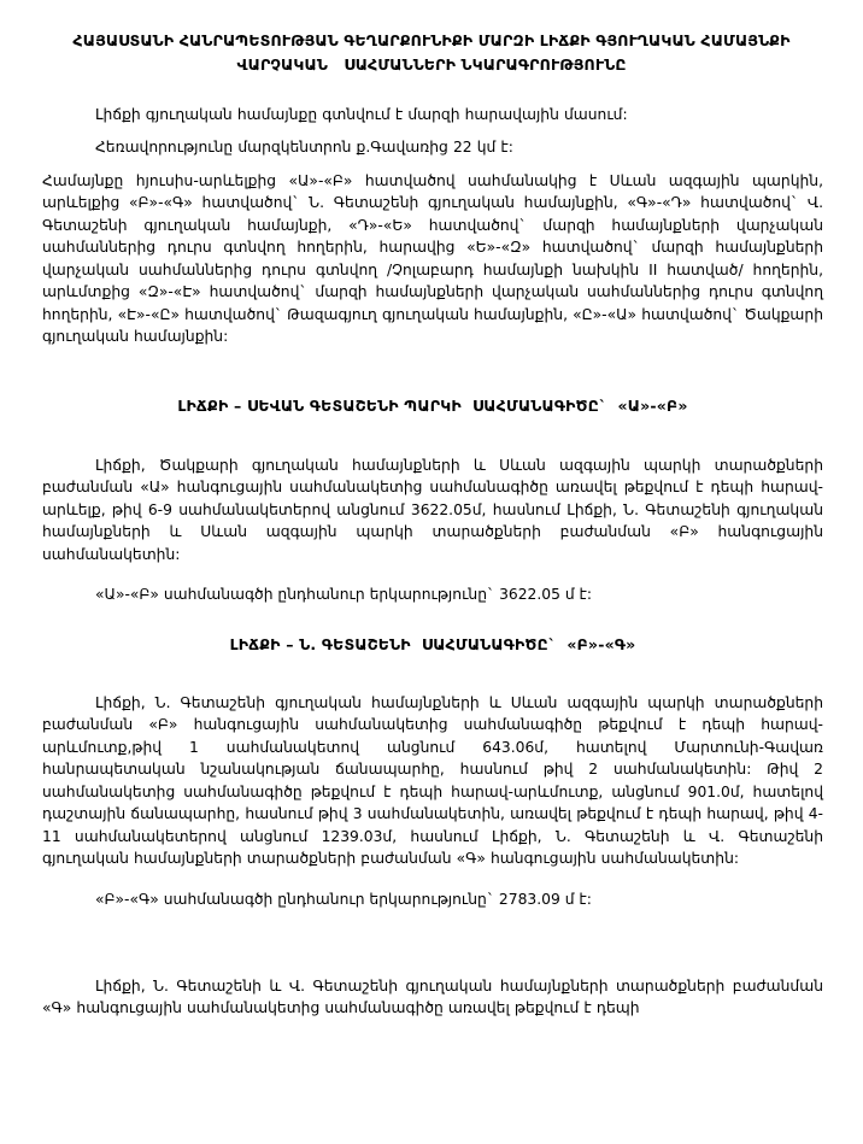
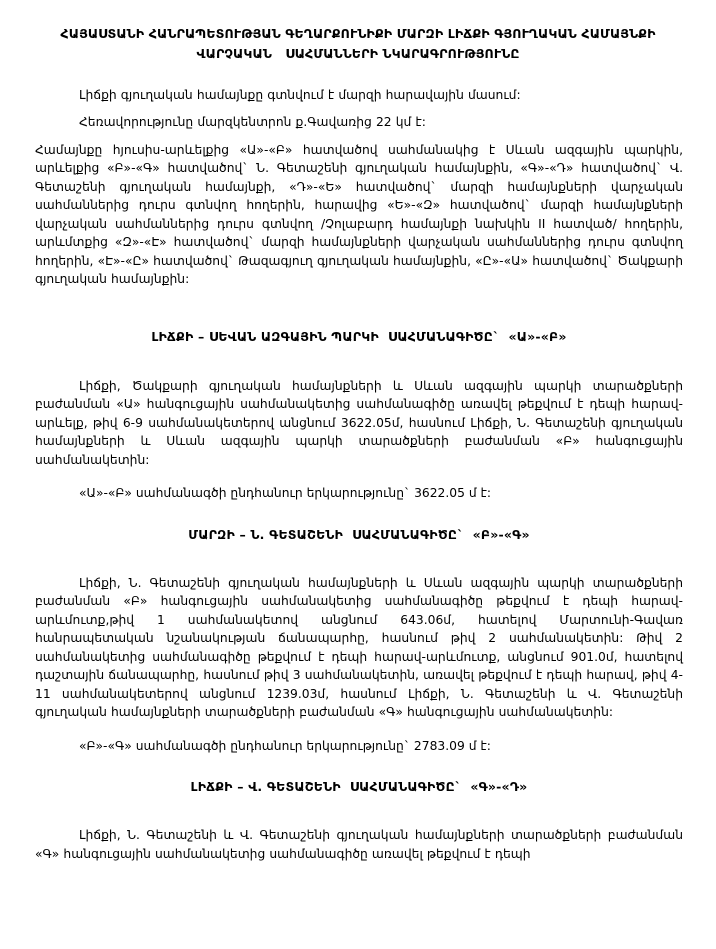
  ՀԱՅԱՍՏԱՆԻ ՀԱՆՐԱՊԵՏՈՒԹՅԱՆ ԳԵՂԱՐՔՈՒՆԻՔԻ ՄԱՐԶԻ ԼԻՃՔԻ ԳՅՈՒՂԱԿԱՆ ՀԱՄԱՅՆՔԻ
  ՎԱՐՉԱԿԱՆ ՍԱՀՄԱՆՆԵՐԻ ՆԿԱՐԱԳՐՈՒԹՅՈՒՆԸ
  Լիճքի գյուղական համայնքը գտնվում է մարզի հարավային մասում:
  Հեռավորությունը մարզկենտրոն ք.Գավառից 22 կմ է:
  Համայնքը հյուսիս-արևելքից «Ա»-«Բ» հատվածով սահմանակից է Սևան ազգային պարկին, արևելքից «Բ»-«Գ» հատվածով` Ն. Գետաշենի գյուղական համայնքին, «Գ»-«Դ» հատվածով` Վ. Գետաշենի գյուղական համայնքի, «Դ»-«Ե» հատվածով` մարզի համայնքների վարչական սահմաններից դուրս գտնվող հողերին, հարավից «Ե»-«Զ» հատվածով` մարզի համայնքների վարչական սահմաններից դուրս գտնվող /Չոլաբարդ համայնքի նախկին II հատված/ հողերին, արևմտքից «Զ»-«Է» հատվածով` մարզի համայնքների վարչական սահմաններից դուրս գտնվող հողերին, «Է»-«Ը» հատվածով` Թազագյուղ գյուղական համայնքին, «Ը»-«Ա» հատվածով` Ծակքարի գյուղական համայնքին:
- ԼԻՃՔԻ – ՍԵՎԱՆ ԳԵՏԱՇԵՆԻ ՊԱՐԿԻ ՍԱՀՄԱՆԱԳԻԾԸ` «Ա»-«Բ»
+ ԼԻՃՔԻ – ՍԵՎԱՆ ԱԶԳԱՅԻՆ ՊԱՐԿԻ ՍԱՀՄԱՆԱԳԻԾԸ` «Ա»-«Բ»
  Լիճքի, Ծակքարի գյուղական համայնքների և Սևան ազգային պարկի տարածքների բաժանման «Ա» հանգուցային սահմանակետից սահմանագիծը առավել թեքվում է դեպի հարավ-արևելք, թիվ 6-9 սահմանակետերով անցնում 3622.05մ, հասնում Լիճքի, Ն. Գետաշենի գյուղական համայնքների և Սևան ազգային պարկի տարածքների բաժանման «Բ» հանգուցային սահմանակետին:
  «Ա»-«Բ» սահմանագծի ընդհանուր երկարությունը` 3622.05 մ է:
- ԼԻՃՔԻ – Ն. ԳԵՏԱՇԵՆԻ ՍԱՀՄԱՆԱԳԻԾԸ` «Բ»-«Գ»
+ ՄԱՐԶԻ – Ն. ԳԵՏԱՇԵՆԻ ՍԱՀՄԱՆԱԳԻԾԸ` «Բ»-«Գ»
  Լիճքի, Ն. Գետաշենի գյուղական համայնքների և Սևան ազգային պարկի տարածքների բաժանման «Բ» հանգուցային սահմանակետից սահմանագիծը թեքվում է դեպի հարավ-արևմուտք,թիվ 1 սահմանակետով անցնում 643.06մ, հատելով Մարտունի-Գավառ հանրապետական նշանակության ճանապարհը, հասնում թիվ 2 սահմանակետին: Թիվ 2 սահմանակետից սահմանագիծը թեքվում է դեպի հարավ-արևմուտք, անցնում 901.0մ, հատելով դաշտային ճանապարհը, հասնում թիվ 3 սահմանակետին, առավել թեքվում է դեպի հարավ, թիվ 4-11 սահմանակետերով անցնում 1239.03մ, հասնում Լիճքի, Ն. Գետաշենի և Վ. Գետաշենի գյուղական համայնքների տարածքների բաժանման «Գ» հանգուցային սահմանակետին:
  «Բ»-«Գ» սահմանագծի ընդհանուր երկարությունը` 2783.09 մ է:
+ ԼԻՃՔԻ – Վ. ԳԵՏԱՇԵՆԻ ՍԱՀՄԱՆԱԳԻԾԸ` «Գ»-«Դ»
  Լիճքի, Ն. Գետաշենի և Վ. Գետաշենի գյուղական համայնքների տարածքների բաժանման «Գ» հանգուցային սահմանակետից սահմանագիծը առավել թեքվում է դեպի
